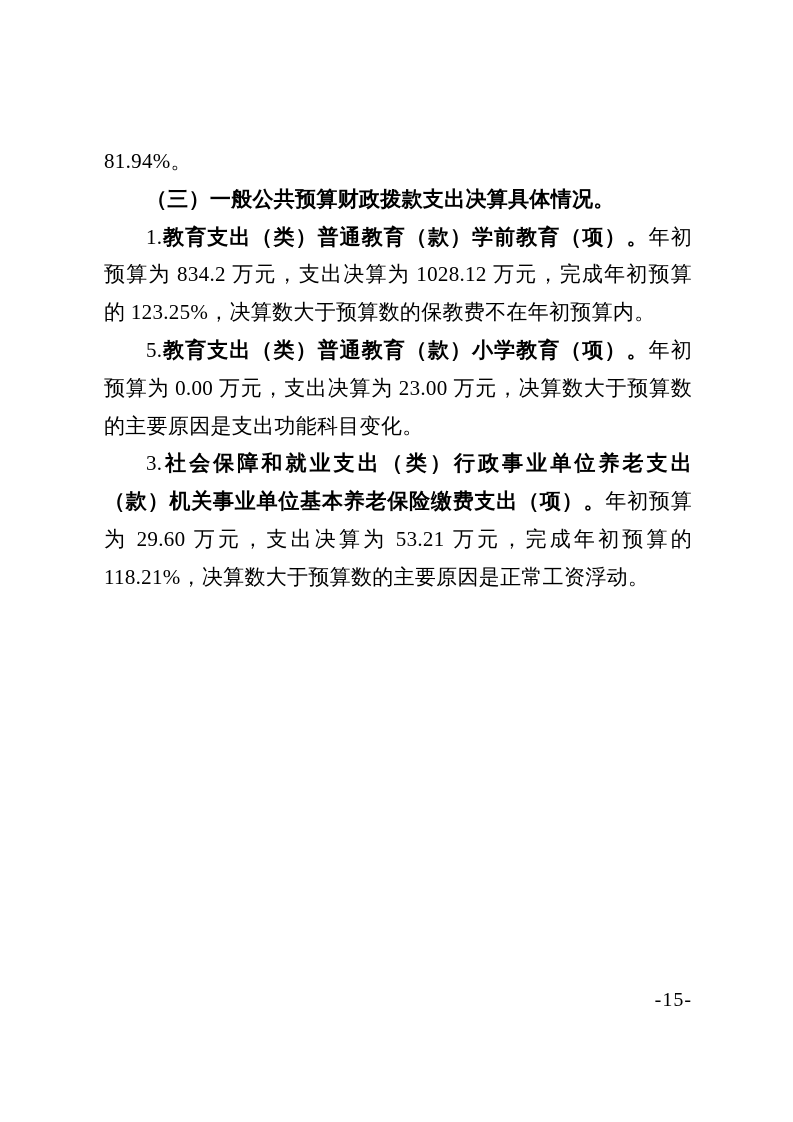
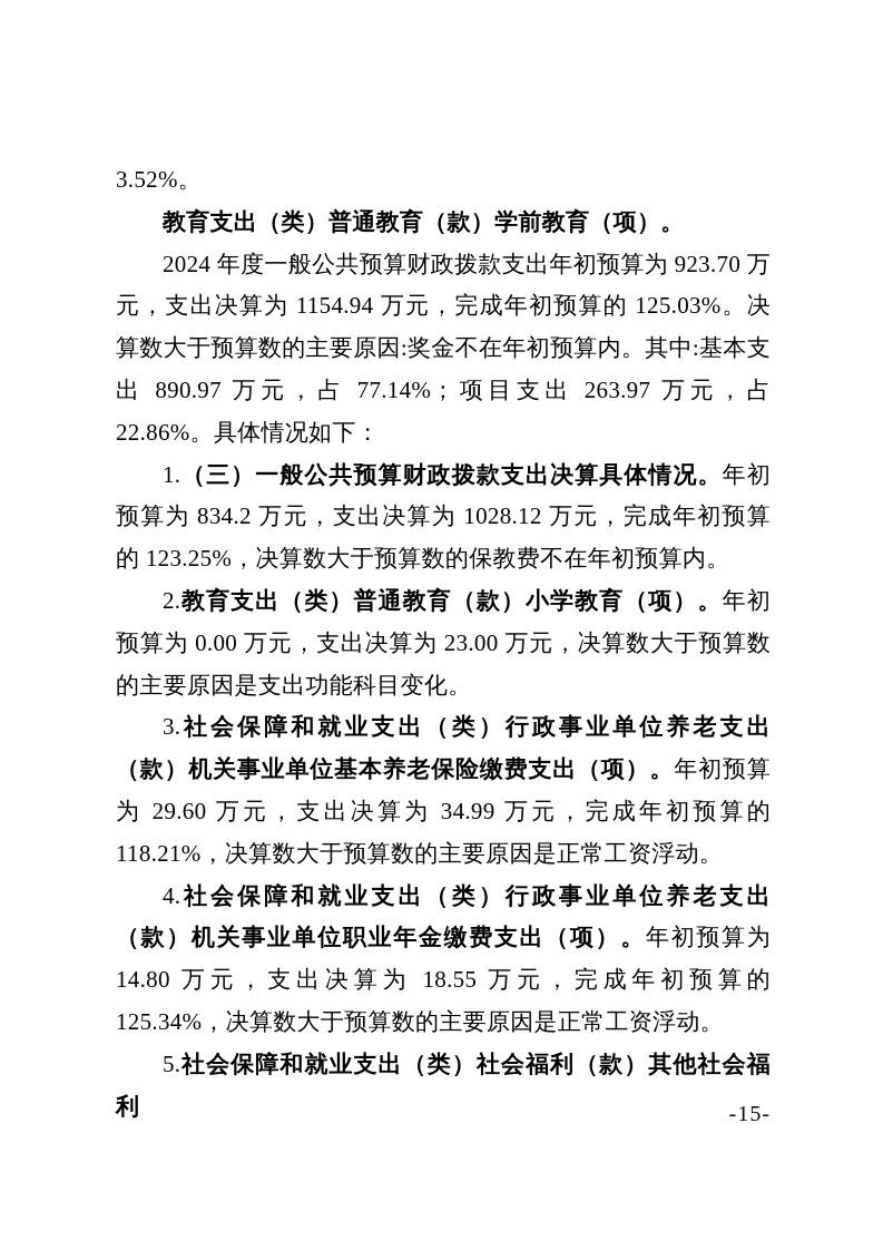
- 81.94%。
+ 3.52%。
- （三）一般公共预算财政拨款支出决算具体情况。
+ 教育支出（类）普通教育（款）学前教育（项）。
+ 2024 年度一般公共预算财政拨款支出年初预算为 923.70 万元，支出决算为 1154.94 万元，完成年初预算的 125.03%。决算数大于预算数的主要原因:奖金不在年初预算内。其中:基本支出 890.97 万元，占 77.14%；项目支出 263.97 万元，占 22.86%。具体情况如下：
- 1.教育支出（类）普通教育（款）学前教育（项）。年初预算为 834.2 万元，支出决算为 1028.12 万元，完成年初预算的 123.25%，决算数大于预算数的保教费不在年初预算内。
+ 1.（三）一般公共预算财政拨款支出决算具体情况。年初预算为 834.2 万元，支出决算为 1028.12 万元，完成年初预算的 123.25%，决算数大于预算数的保教费不在年初预算内。
- 5.教育支出（类）普通教育（款）小学教育（项）。年初预算为 0.00 万元，支出决算为 23.00 万元，决算数大于预算数的主要原因是支出功能科目变化。
+ 2.教育支出（类）普通教育（款）小学教育（项）。年初预算为 0.00 万元，支出决算为 23.00 万元，决算数大于预算数的主要原因是支出功能科目变化。
- 3.社会保障和就业支出（类）行政事业单位养老支出（款）机关事业单位基本养老保险缴费支出（项）。年初预算为 29.60 万元，支出决算为 53.21 万元，完成年初预算的 118.21%，决算数大于预算数的主要原因是正常工资浮动。
+ 3.社会保障和就业支出（类）行政事业单位养老支出（款）机关事业单位基本养老保险缴费支出（项）。年初预算为 29.60 万元，支出决算为 34.99 万元，完成年初预算的 118.21%，决算数大于预算数的主要原因是正常工资浮动。
+ 4.社会保障和就业支出（类）行政事业单位养老支出（款）机关事业单位职业年金缴费支出（项）。年初预算为 14.80 万元，支出决算为 18.55 万元，完成年初预算的 125.34%，决算数大于预算数的主要原因是正常工资浮动。
+ 5.社会保障和就业支出（类）社会福利（款）其他社会福利
  -15-
